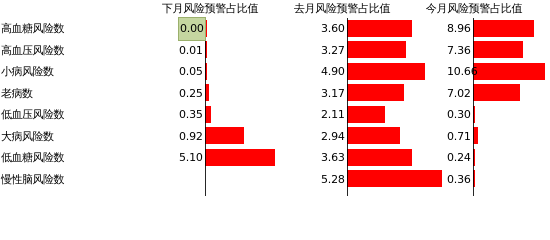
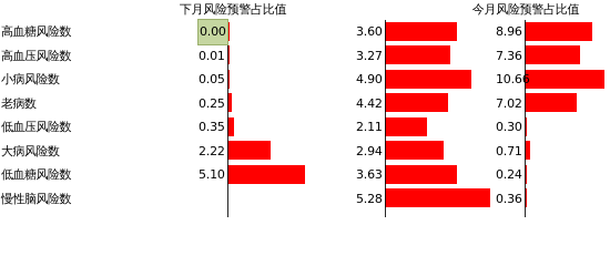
  下月风险预警占比值
- 去月风险预警占比值
  今月风险预警占比值
  高血糖风险数
  高血压风险数
  小病风险数
  老病数
  低血压风险数
  大病风险数
  低血糖风险数
  慢性脑风险数
  0.00
  0.01
  0.05
  0.25
  0.35
- 0.92
+ 2.22
  5.10
  3.60
  3.27
  4.90
- 3.17
+ 4.42
  2.11
  2.94
  3.63
  5.28
  8.96
  7.36
  10.66
  7.02
  0.30
  0.71
  0.24
  0.36
